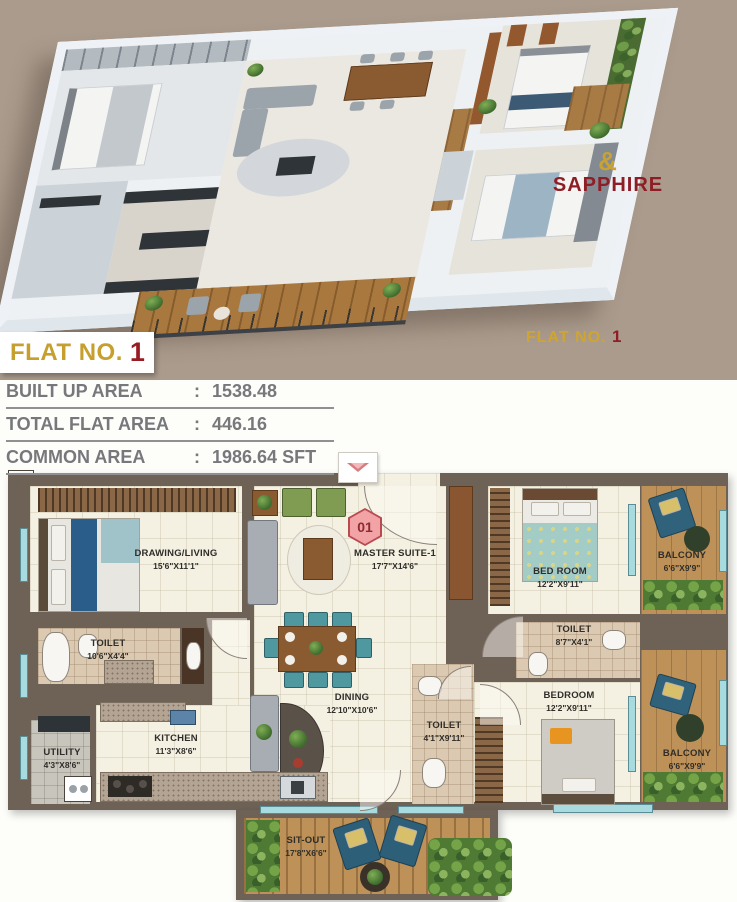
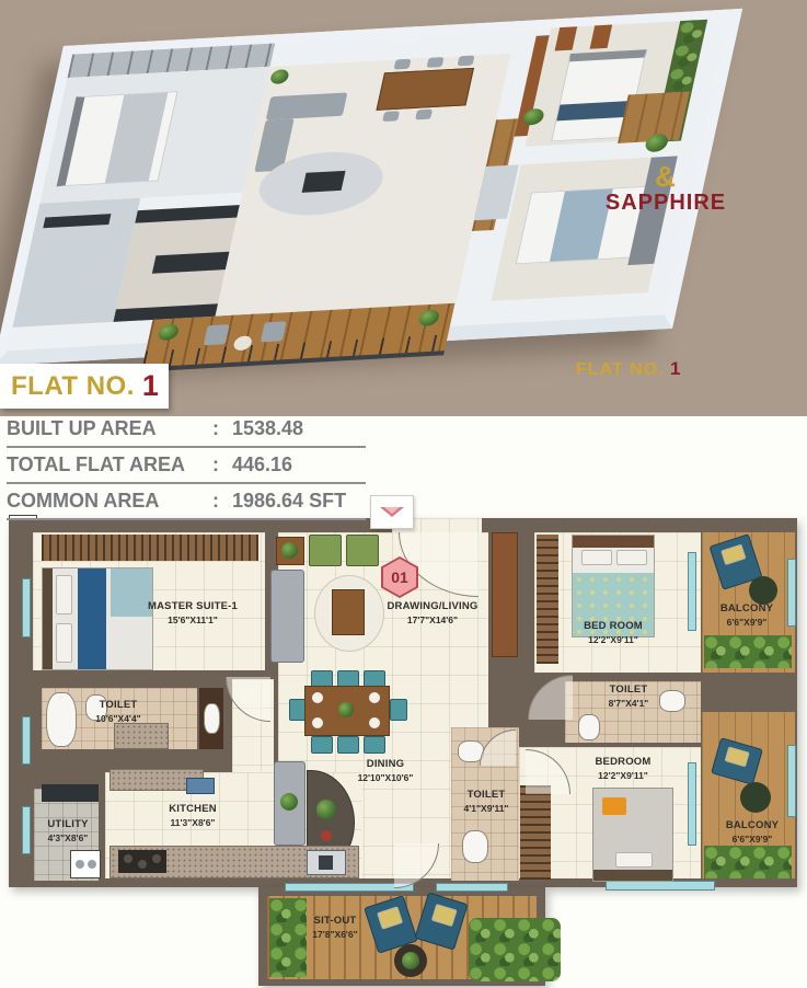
  &
  SAPPHIRE
  FLAT NO. 1
  FLAT NO.
  1
  BUILT UP AREA
  :
  1538.48
  TOTAL FLAT AREA
  :
  446.16
  COMMON AREA
  :
  1986.64 SFT
  01
- DRAWING/LIVING
+ MASTER SUITE-1
  15'6"X11'1"
- MASTER SUITE-1
+ DRAWING/LIVING
  17'7"X14'6"
  BED ROOM
  12'2"X9'11"
  BALCONY
  6'6"X9'9"
  TOILET
  10'6"X4'4"
  TOILET
  8'7"X4'1"
  DINING
  12'10"X10'6"
  TOILET
  4'1"X9'11"
  BEDROOM
  12'2"X9'11"
  BALCONY
  6'6"X9'9"
  UTILITY
  4'3"X8'6"
  KITCHEN
  11'3"X8'6"
  SIT-OUT
  17'8"X6'6"
